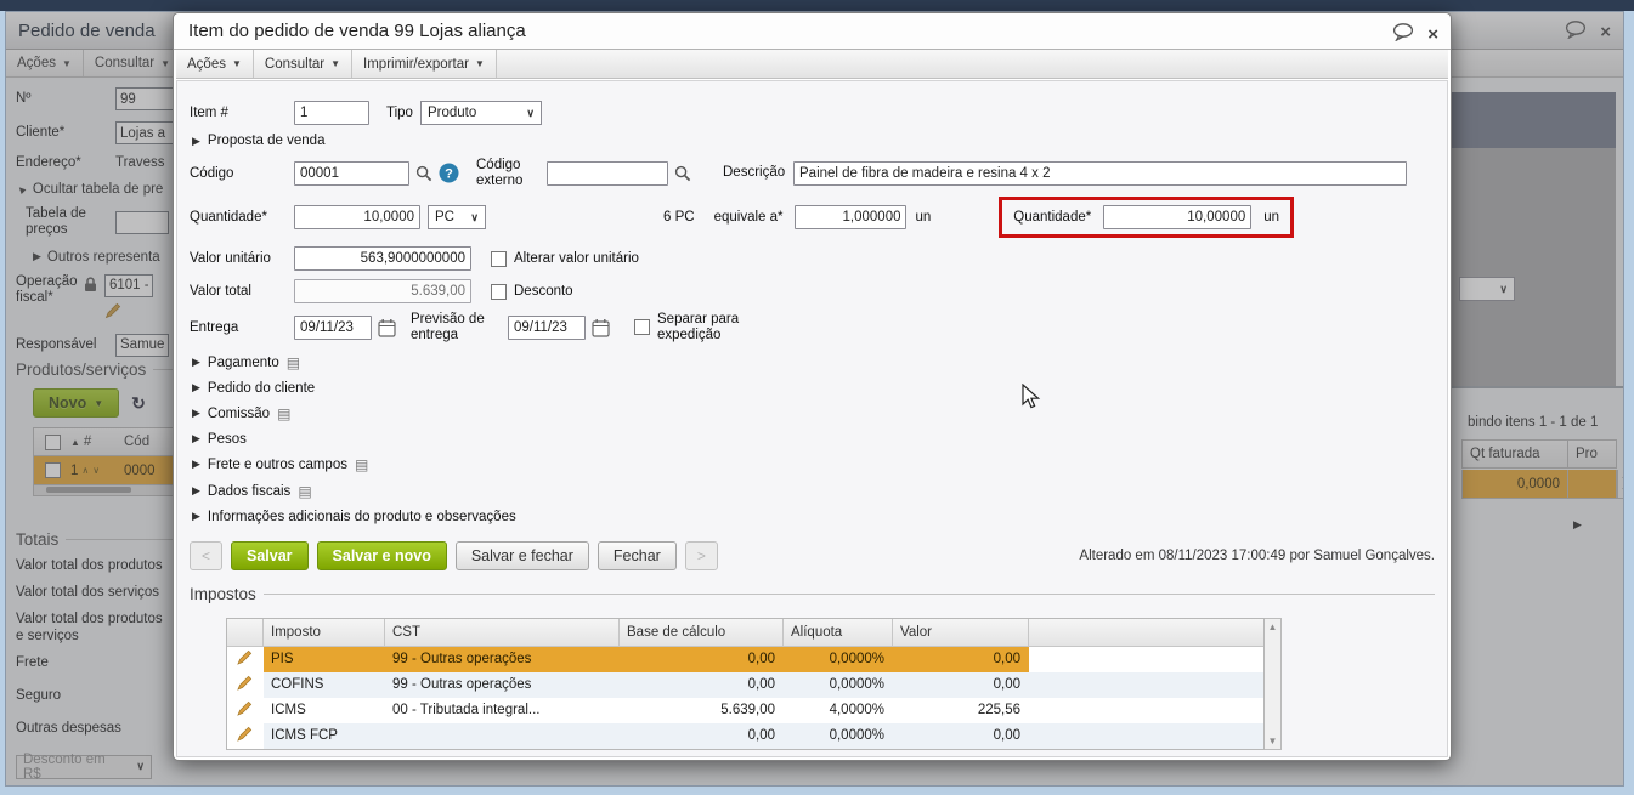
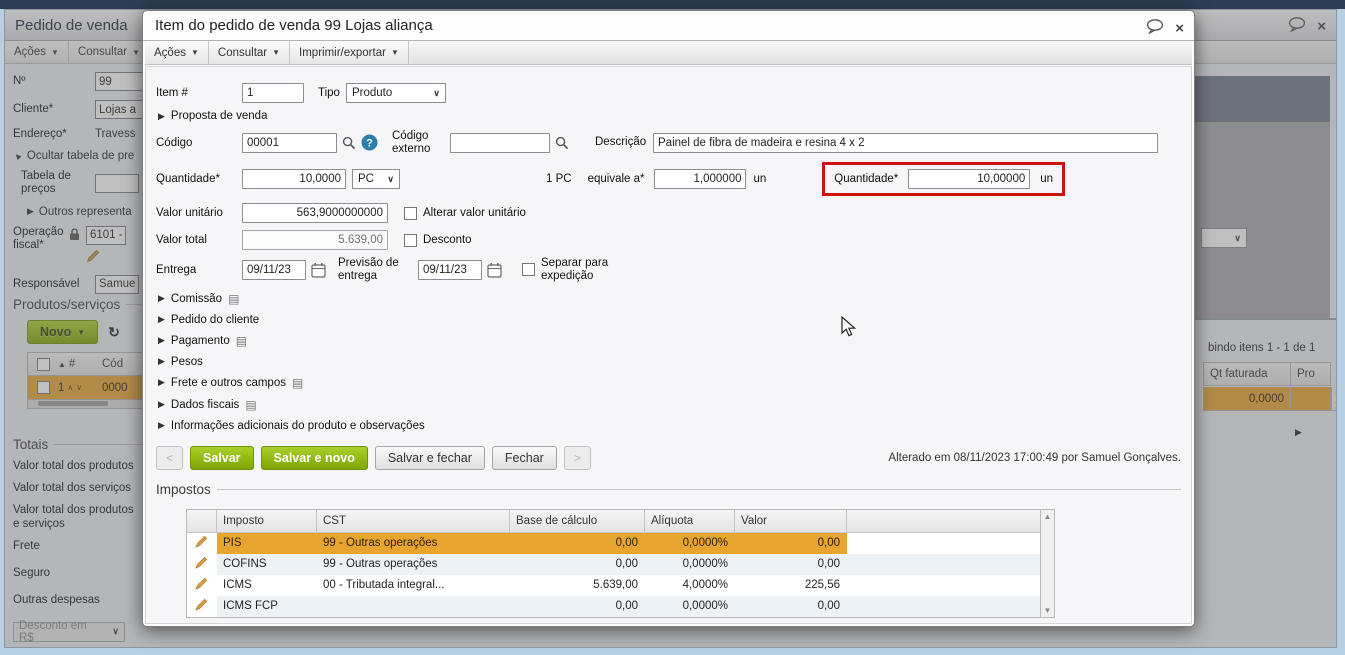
  Pedido de venda
  ×
  Ações
  ▼
  Consultar
  ▼
  Nº
  99
  Cliente*
  Lojas a
  Endereço*
  Travess
  Ocultar tabela de pre
  Tabela de preços
  ▶
  Outros representa
  Operação fiscal*
  6101 -
  Responsável
  Samue
  Produtos/serviços
  Novo
  ▼
  ↻
  ▲
  #
  Cód
  1
  ∧
  ∨
  0000
  Totais
  Valor total dos produtos
  Valor total dos serviços
  Valor total dos produtos e serviços
  Frete
  Seguro
  Outras despesas
  Desconto em R$
  ∨
  ∨
  bindo itens 1 - 1 de 1
  Qt faturada
  Pro
  0,0000
  ▶
  Item do pedido de venda 99 Lojas aliança
  ×
  Ações
  ▼
  Consultar
  ▼
  Imprimir/exportar
  ▼
  Item #
  1
  Tipo
  Produto
  ∨
  ▶
  Proposta de venda
  Código
  00001
  ?
  Código externo
  Descrição
  Painel de fibra de madeira e resina 4 x 2
  Quantidade*
  10,0000
  PC
  ∨
- 6 PC
+ 1 PC
  equivale a*
  1,000000
  un
  Quantidade*
  10,00000
  un
  Valor unitário
  563,9000000000
  Alterar valor unitário
  Valor total
  5.639,00
  Desconto
  Entrega
  09/11/23
  Previsão de entrega
  09/11/23
  Separar para expedição
  ▶
- Pagamento
+ Comissão
  ▤
  ▶
  Pedido do cliente
  ▶
- Comissão
+ Pagamento
  ▤
  ▶
  Pesos
  ▶
  Frete e outros campos
  ▤
  ▶
  Dados fiscais
  ▤
  ▶
  Informações adicionais do produto e observações
  <
  Salvar
  Salvar e novo
  Salvar e fechar
  Fechar
  >
  Alterado em 08/11/2023 17:00:49 por Samuel Gonçalves.
  Impostos
  Imposto
  CST
  Base de cálculo
  Alíquota
  Valor
  PIS
  99 - Outras operações
  0,00
  0,0000%
  0,00
  COFINS
  99 - Outras operações
  0,00
  0,0000%
  0,00
  ICMS
  00 - Tributada integral...
  5.639,00
  4,0000%
  225,56
  ICMS FCP
  0,00
  0,0000%
  0,00
  ▲
  ▼
